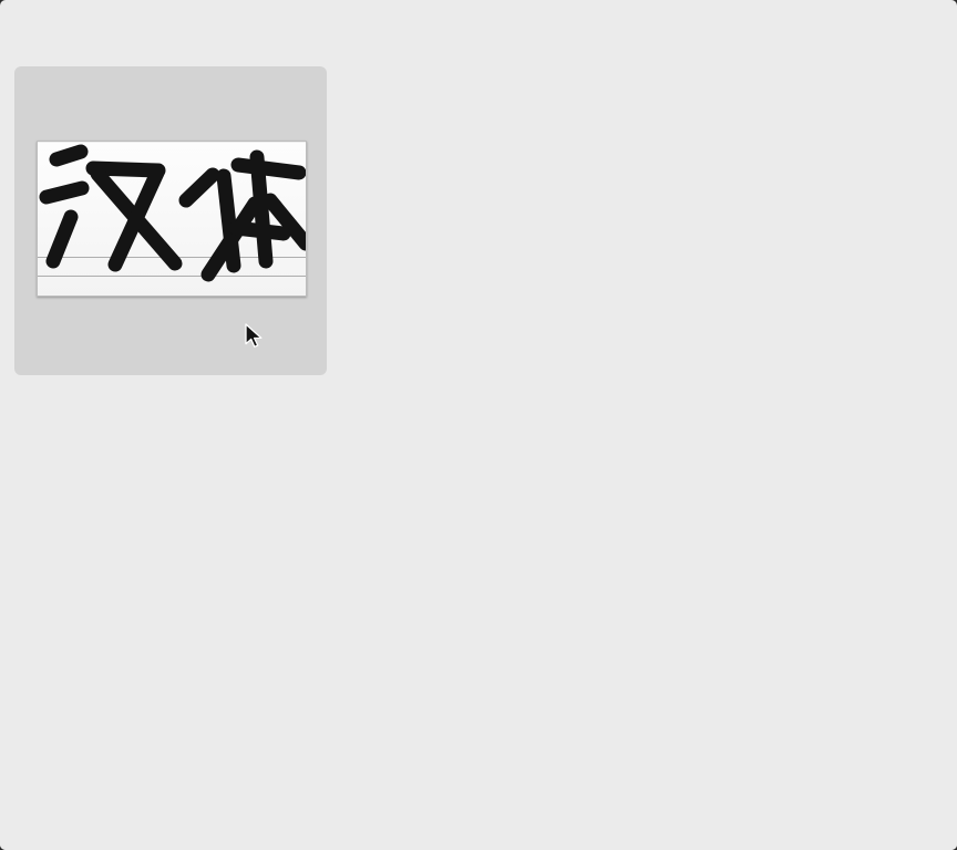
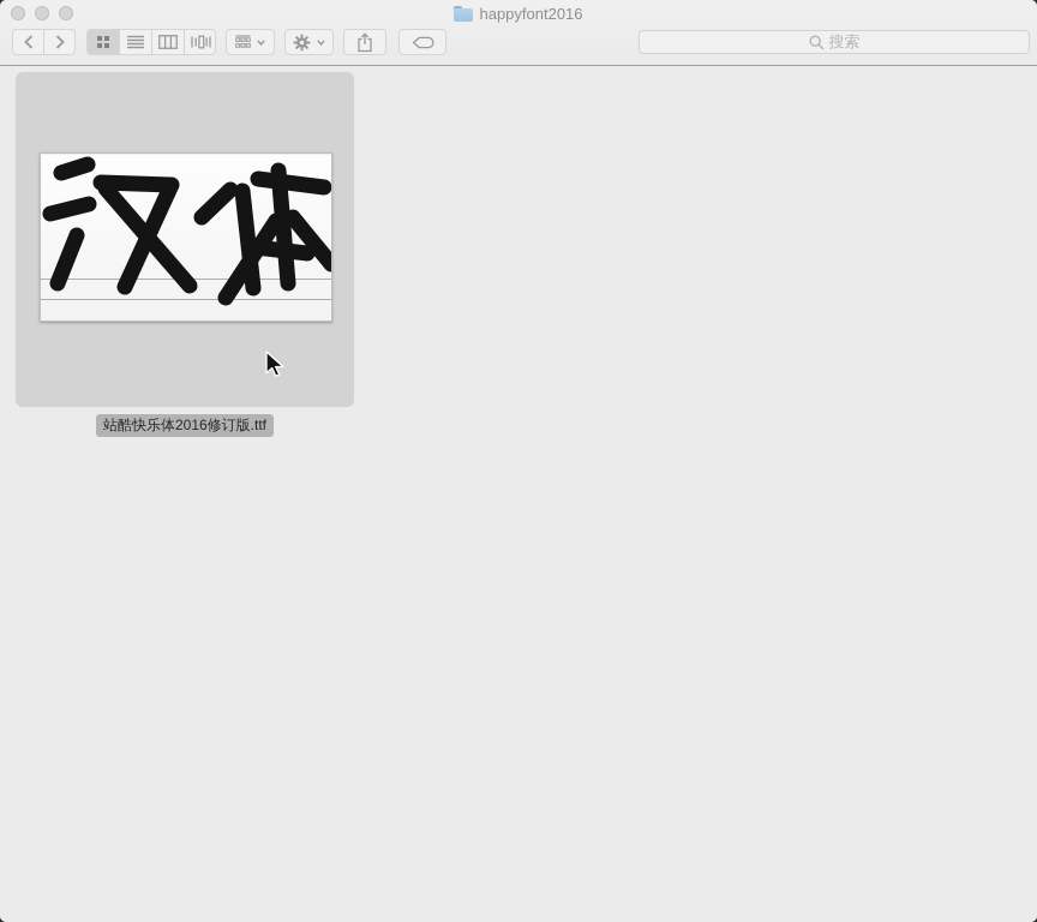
+ happyfont2016
+ 搜索
+ 站酷快乐体2016修订版.ttf
